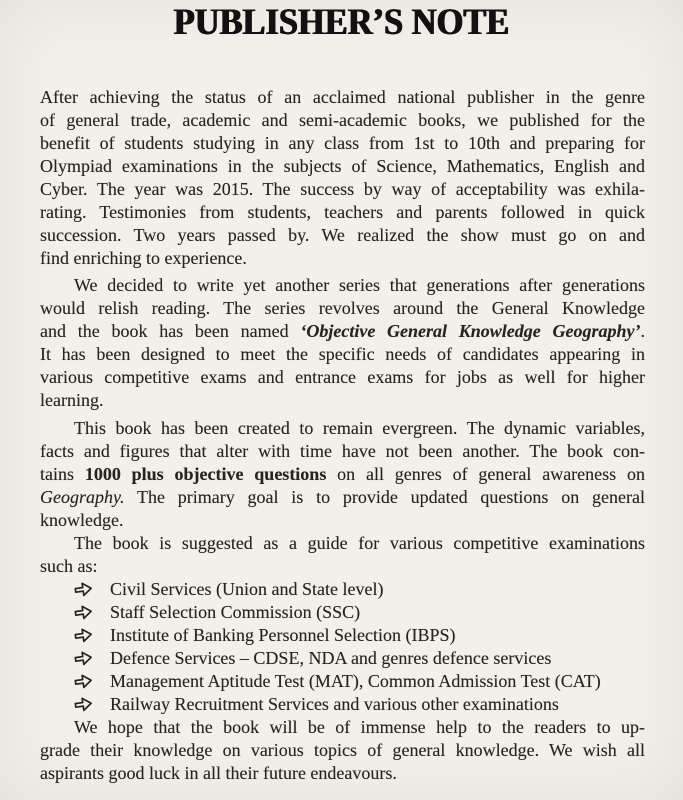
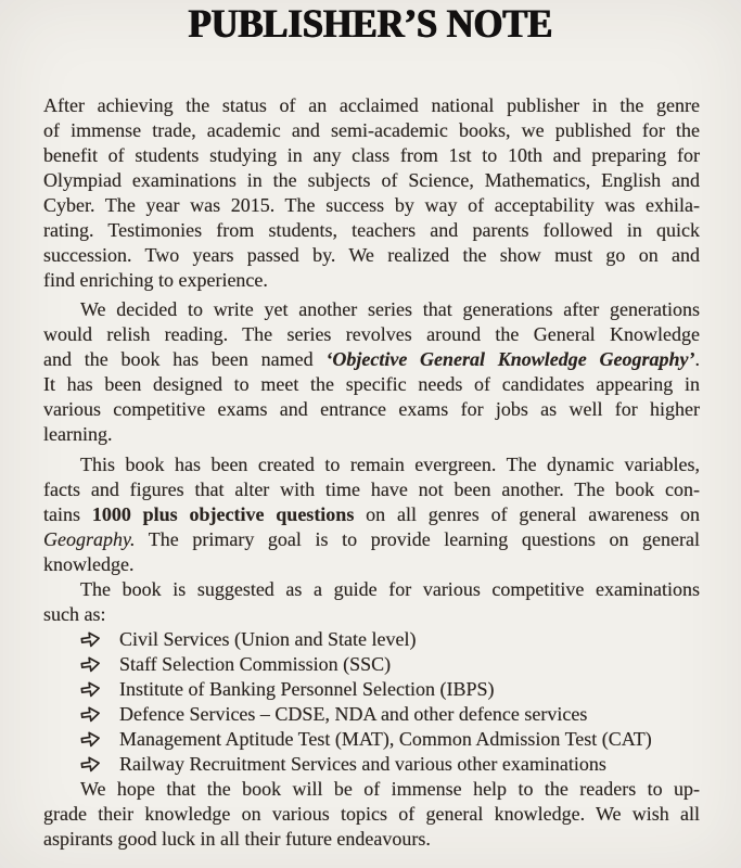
  PUBLISHER’S NOTE
  After achieving the status of an acclaimed national publisher in the genre
- of general trade, academic and semi-academic books, we published for the
+ of immense trade, academic and semi-academic books, we published for the
  benefit of students studying in any class from 1st to 10th and preparing for
  Olympiad examinations in the subjects of Science, Mathematics, English and
  Cyber. The year was 2015. The success by way of acceptability was exhila-
  rating. Testimonies from students, teachers and parents followed in quick
  succession. Two years passed by. We realized the show must go on and
  find enriching to experience.
  We decided to write yet another series that generations after generations
  would relish reading. The series revolves around the General Knowledge
  and the book has been named ‘Objective General Knowledge Geography’.
  It has been designed to meet the specific needs of candidates appearing in
  various competitive exams and entrance exams for jobs as well for higher
  learning.
  This book has been created to remain evergreen. The dynamic variables,
  facts and figures that alter with time have not been another. The book con-
  tains 1000 plus objective questions on all genres of general awareness on
- Geography. The primary goal is to provide updated questions on general
+ Geography. The primary goal is to provide learning questions on general
  knowledge.
  The book is suggested as a guide for various competitive examinations
  such as:
  Civil Services (Union and State level)
  Staff Selection Commission (SSC)
  Institute of Banking Personnel Selection (IBPS)
- Defence Services – CDSE, NDA and genres defence services
+ Defence Services – CDSE, NDA and other defence services
  Management Aptitude Test (MAT), Common Admission Test (CAT)
  Railway Recruitment Services and various other examinations
  We hope that the book will be of immense help to the readers to up-
  grade their knowledge on various topics of general knowledge. We wish all
  aspirants good luck in all their future endeavours.
